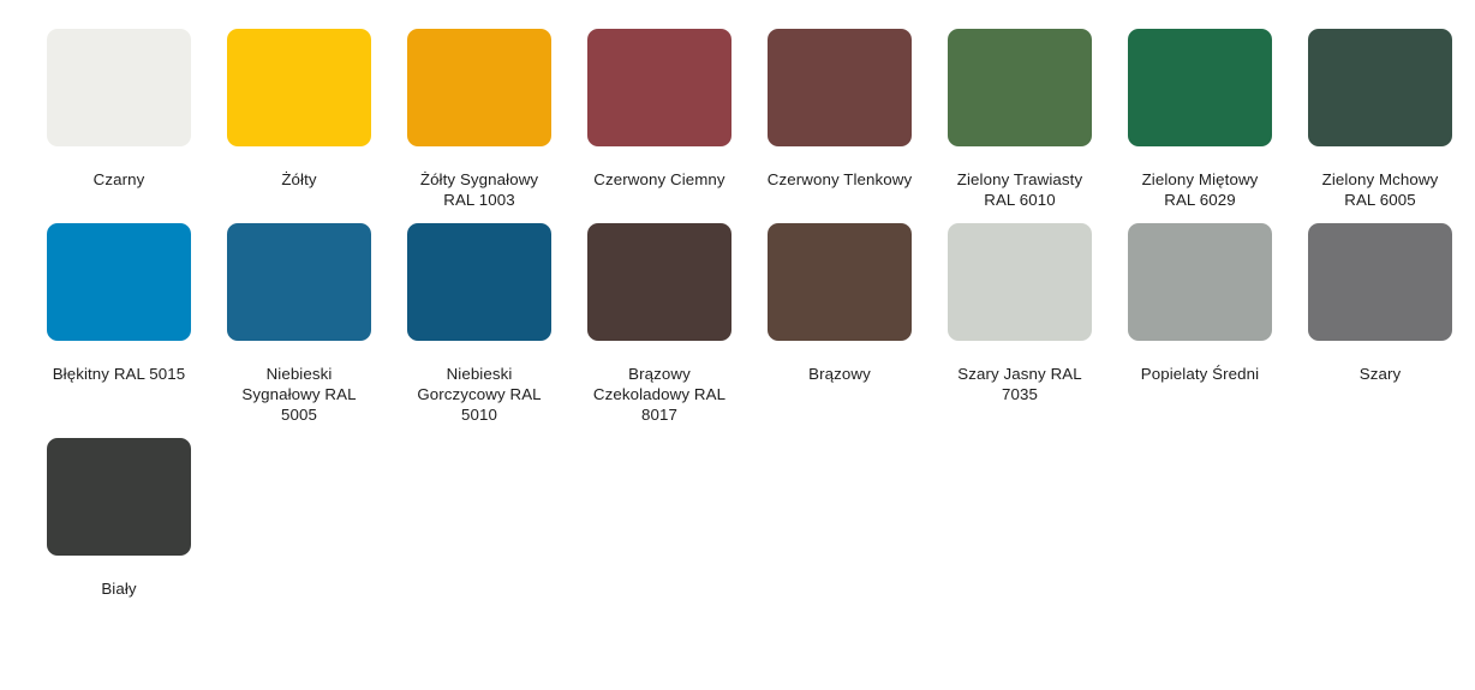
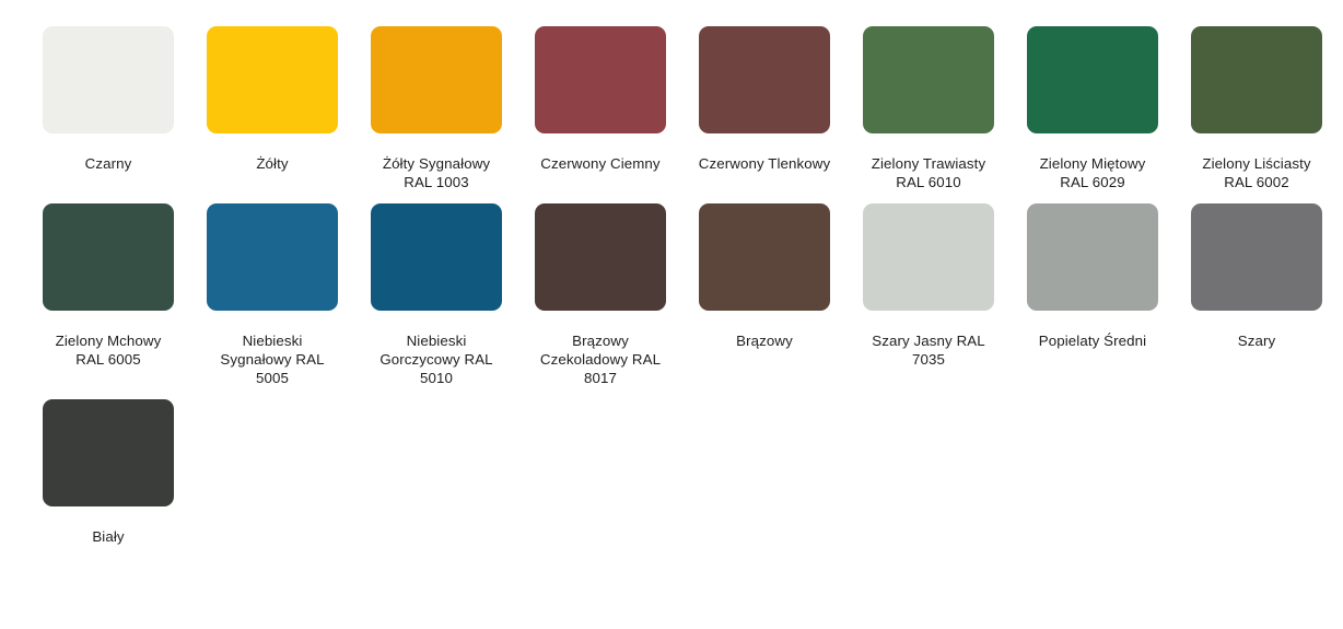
  Czarny
  Żółty
  Żółty Sygnałowy
  RAL 1003
  Czerwony Ciemny
  Czerwony Tlenkowy
  Zielony Trawiasty
  RAL 6010
  Zielony Miętowy
  RAL 6029
+ Zielony Liściasty
+ RAL 6002
  Zielony Mchowy
  RAL 6005
- Błękitny RAL 5015
  Niebieski
  Sygnałowy RAL
  5005
  Niebieski
  Gorczycowy RAL
  5010
  Brązowy
  Czekoladowy RAL
  8017
  Brązowy
  Szary Jasny RAL
  7035
  Popielaty Średni
  Szary
  Biały
